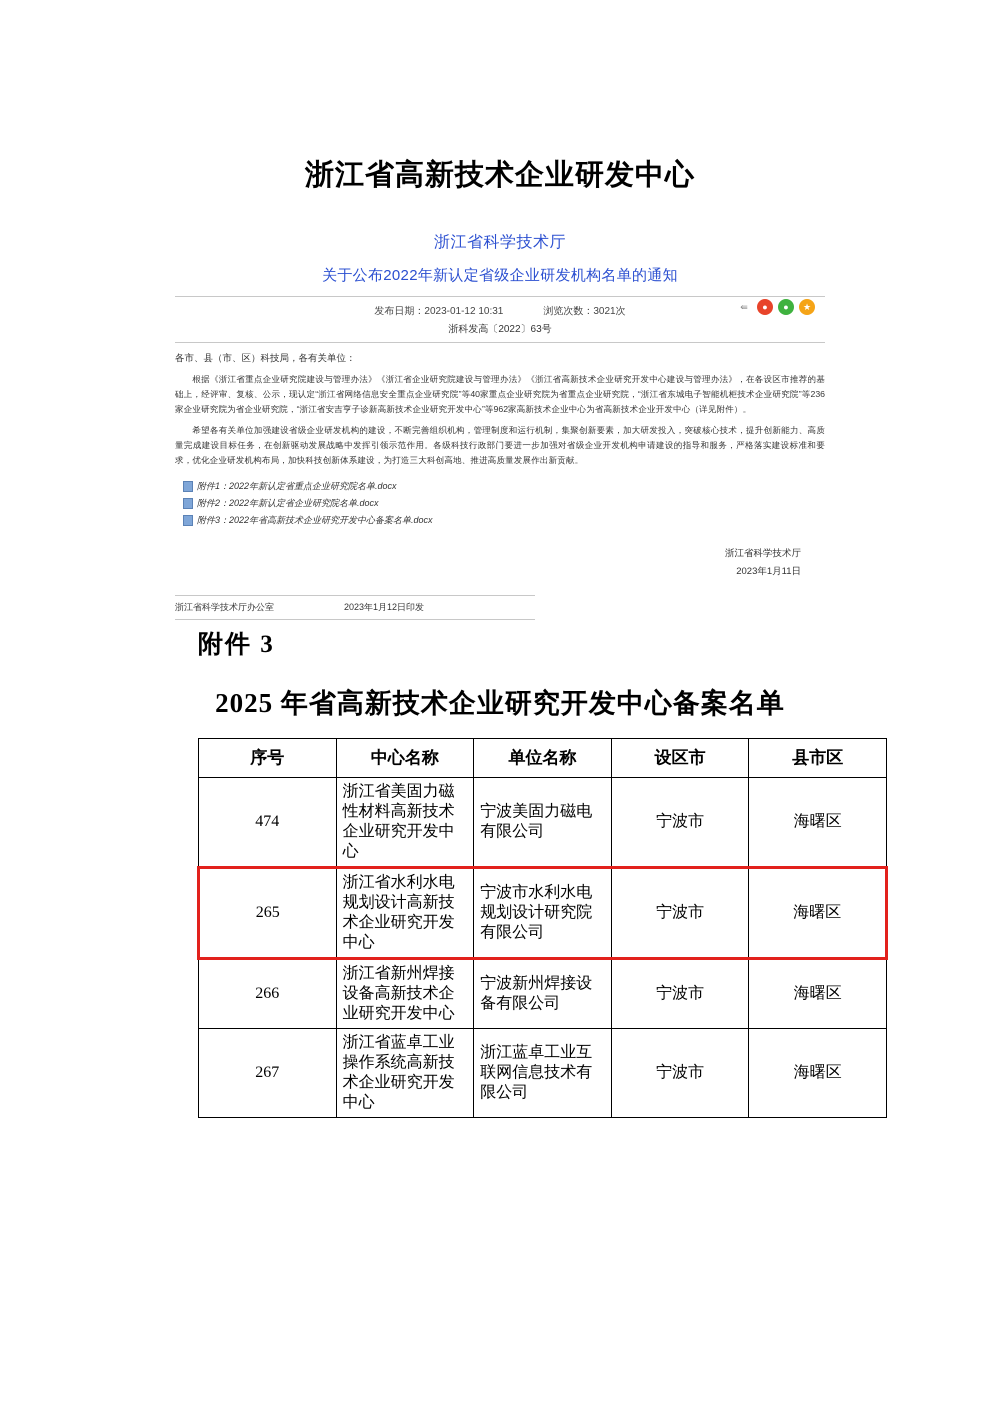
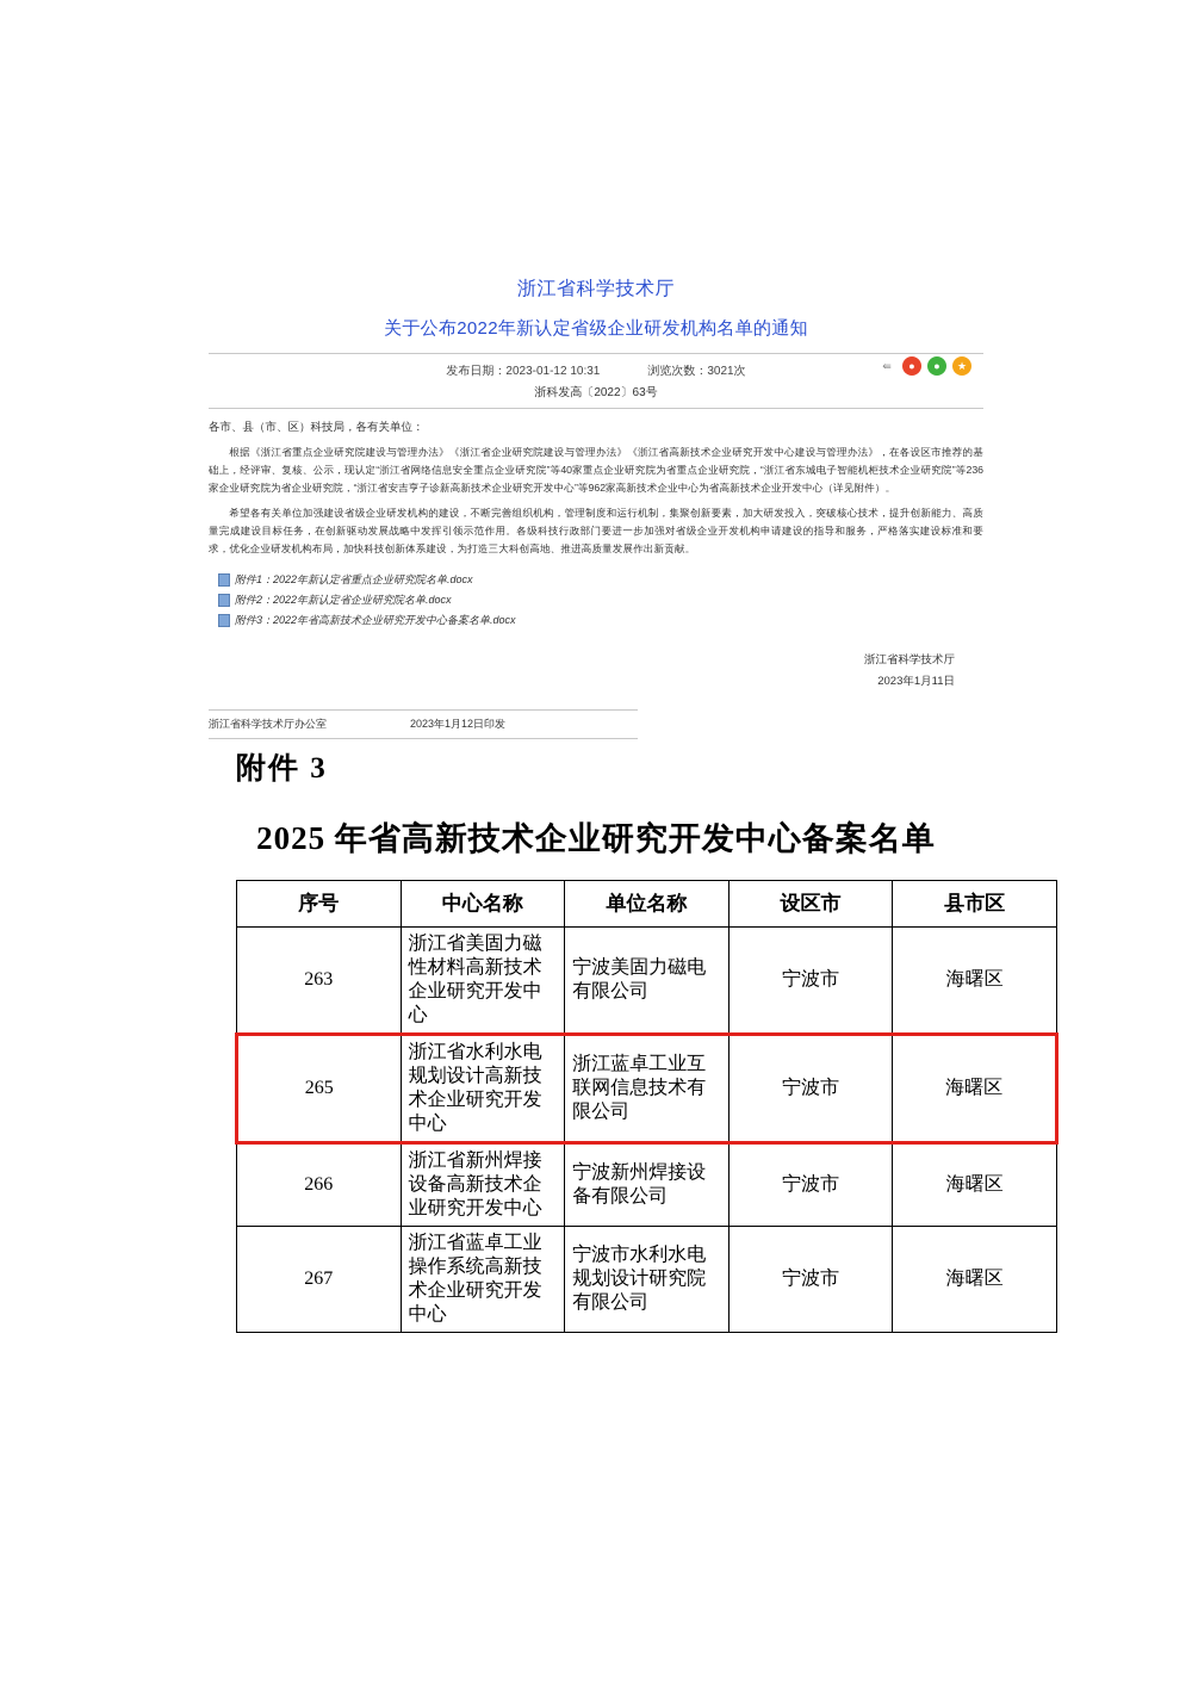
- 浙江省高新技术企业研发中心
  浙江省科学技术厅
  关于公布2022年新认定省级企业研发机构名单的通知
  发布日期：2023-01-12 10:31
  浏览次数：3021次
  ⇚
  ●
  ●
  ★
  浙科发高〔2022〕63号
  各市、县（市、区）科技局，各有关单位：
  根据《浙江省重点企业研究院建设与管理办法》《浙江省企业研究院建设与管理办法》《浙江省高新技术企业研究开发中心建设与管理办法》，在各设区市推荐的基础上，经评审、复核、公示，现认定“浙江省网络信息安全重点企业研究院”等40家重点企业研究院为省重点企业研究院，“浙江省东城电子智能机柜技术企业研究院”等236家企业研究院为省企业研究院，“浙江省安吉亨子诊新高新技术企业研究开发中心”等962家高新技术企业中心为省高新技术企业开发中心（详见附件）。
  希望各有关单位加强建设省级企业研发机构的建设，不断完善组织机构，管理制度和运行机制，集聚创新要素，加大研发投入，突破核心技术，提升创新能力、高质量完成建设目标任务，在创新驱动发展战略中发挥引领示范作用。各级科技行政部门要进一步加强对省级企业开发机构申请建设的指导和服务，严格落实建设标准和要求，优化企业研发机构布局，加快科技创新体系建设，为打造三大科创高地、推进高质量发展作出新贡献。
  附件1：2022年新认定省重点企业研究院名单.docx
  附件2：2022年新认定省企业研究院名单.docx
  附件3：2022年省高新技术企业研究开发中心备案名单.docx
  浙江省科学技术厅
  2023年1月11日
  浙江省科学技术厅办公室
  2023年1月12日印发
  附件 3
  2025 年省高新技术企业研究开发中心备案名单
  序号	中心名称	单位名称	设区市	县市区
- 474	浙江省美固力磁性材料高新技术企业研究开发中心	宁波美固力磁电有限公司	宁波市	海曙区
+ 263	浙江省美固力磁性材料高新技术企业研究开发中心	宁波美固力磁电有限公司	宁波市	海曙区
- 265	浙江省水利水电规划设计高新技术企业研究开发中心	宁波市水利水电规划设计研究院有限公司	宁波市	海曙区
+ 265	浙江省水利水电规划设计高新技术企业研究开发中心	浙江蓝卓工业互联网信息技术有限公司	宁波市	海曙区
  266	浙江省新州焊接设备高新技术企业研究开发中心	宁波新州焊接设备有限公司	宁波市	海曙区
- 267	浙江省蓝卓工业操作系统高新技术企业研究开发中心	浙江蓝卓工业互联网信息技术有限公司	宁波市	海曙区
+ 267	浙江省蓝卓工业操作系统高新技术企业研究开发中心	宁波市水利水电规划设计研究院有限公司	宁波市	海曙区
